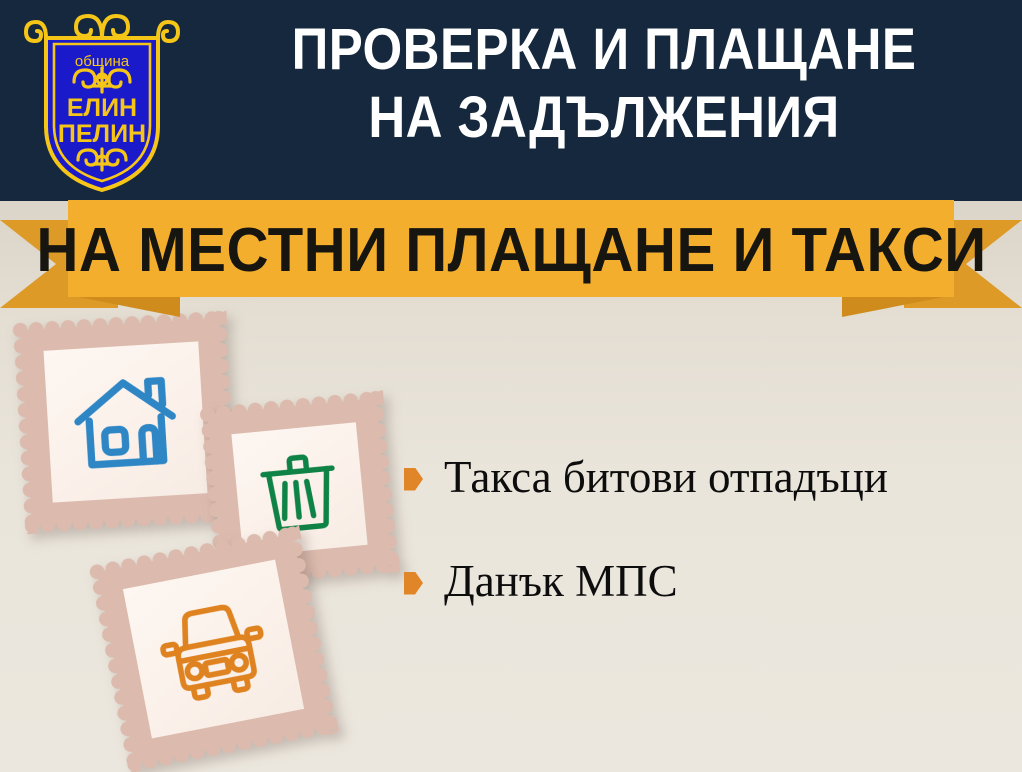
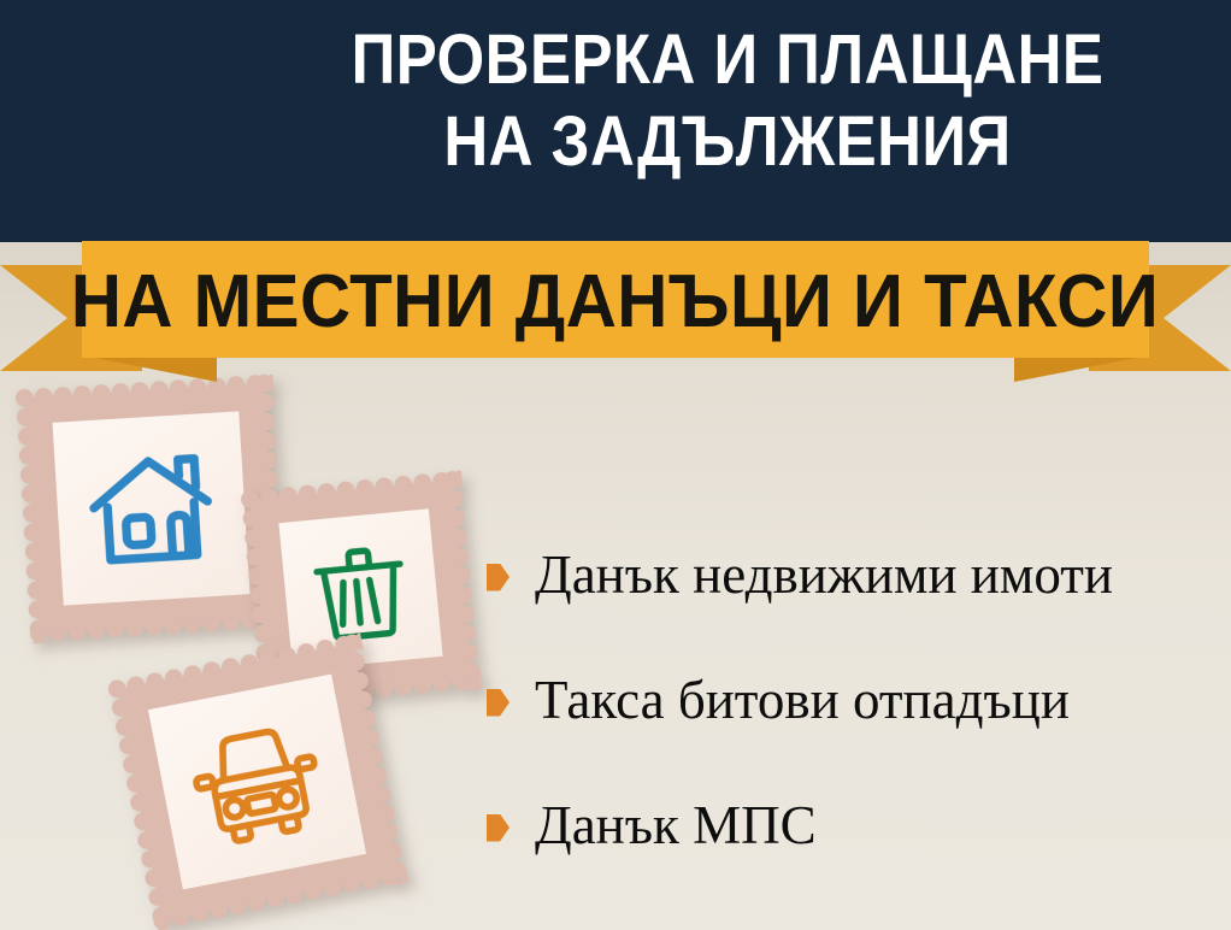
- община
- ЕЛИН
- ПЕЛИН
  ПРОВЕРКА И ПЛАЩАНЕ
  НА ЗАДЪЛЖЕНИЯ
- НА МЕСТНИ ПЛАЩАНЕ И ТАКСИ
+ НА МЕСТНИ ДАНЪЦИ И ТАКСИ
+ Данък недвижими имоти
  Такса битови отпадъци
  Данък МПС
